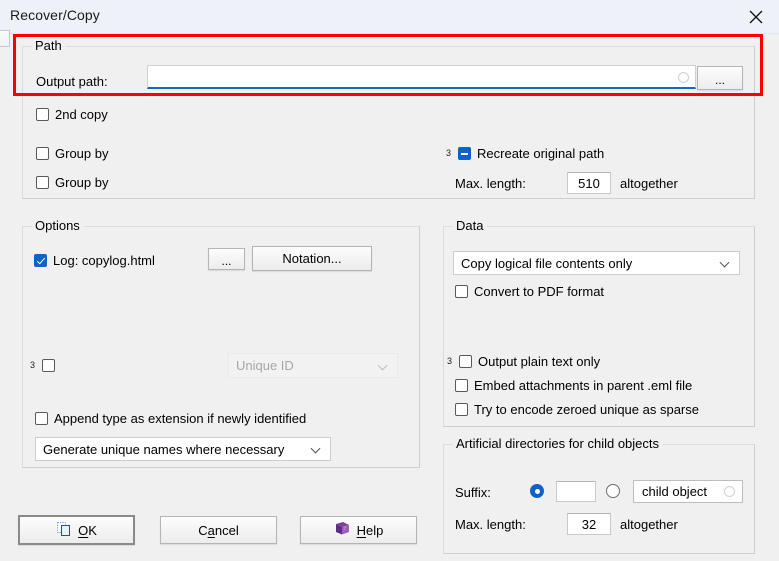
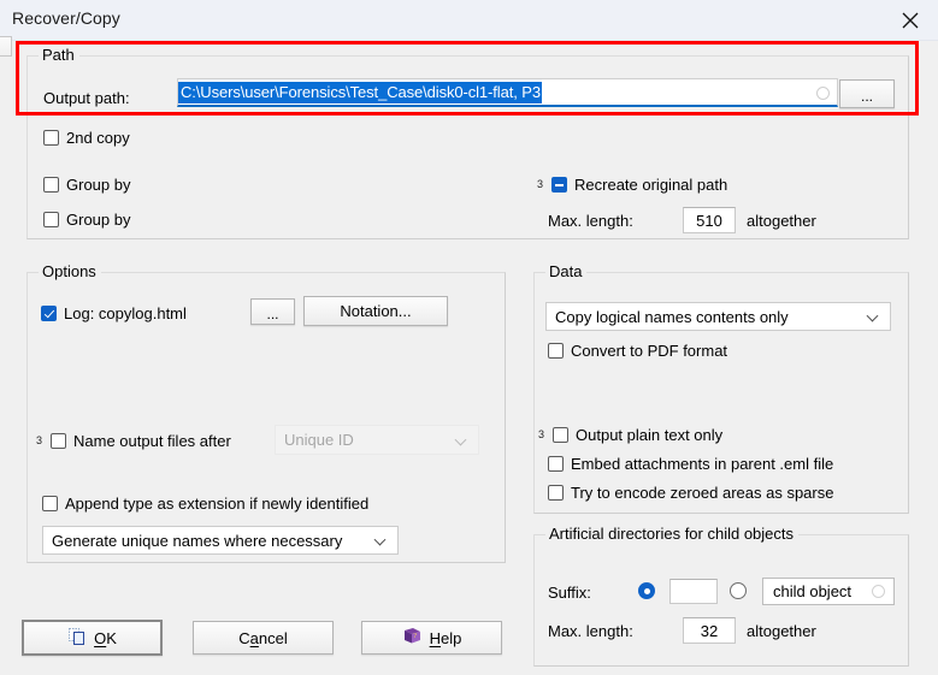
  Recover/Copy
  Path
  Output path:
+ C:\Users\user\Forensics\Test_Case\disk0-cl1-flat, P3
  ...
  2nd copy
  Group by
  Group by
  3
  Recreate original path
  Max. length:
  510
  altogether
  Options
  Log: copylog.html
  ...
  Notation...
  3
+ Name output files after
  Unique ID
  Append type as extension if newly identified
  Generate unique names where necessary
  Data
- Copy logical file contents only
+ Copy logical names contents only
  Convert to PDF format
  3
  Output plain text only
  Embed attachments in parent .eml file
- Try to encode zeroed unique as sparse
+ Try to encode zeroed areas as sparse
  Artificial directories for child objects
  Suffix:
  child object
  Max. length:
  32
  altogether
  OK
  Cancel
  Help
